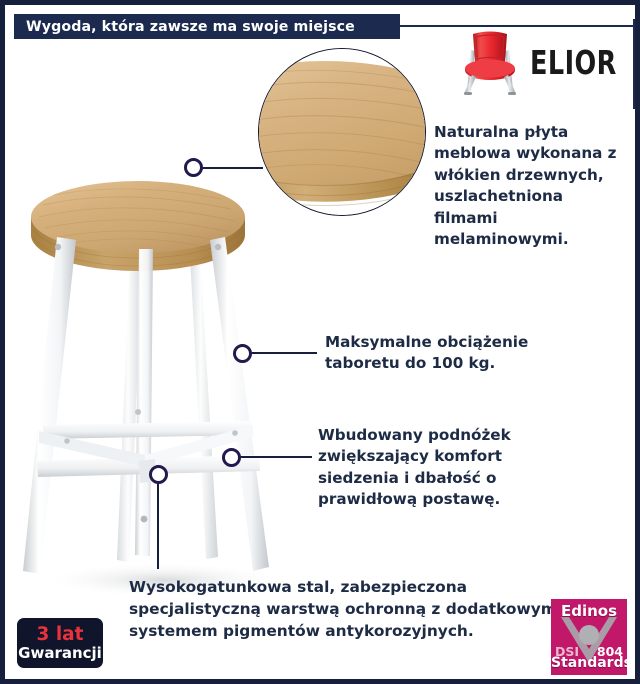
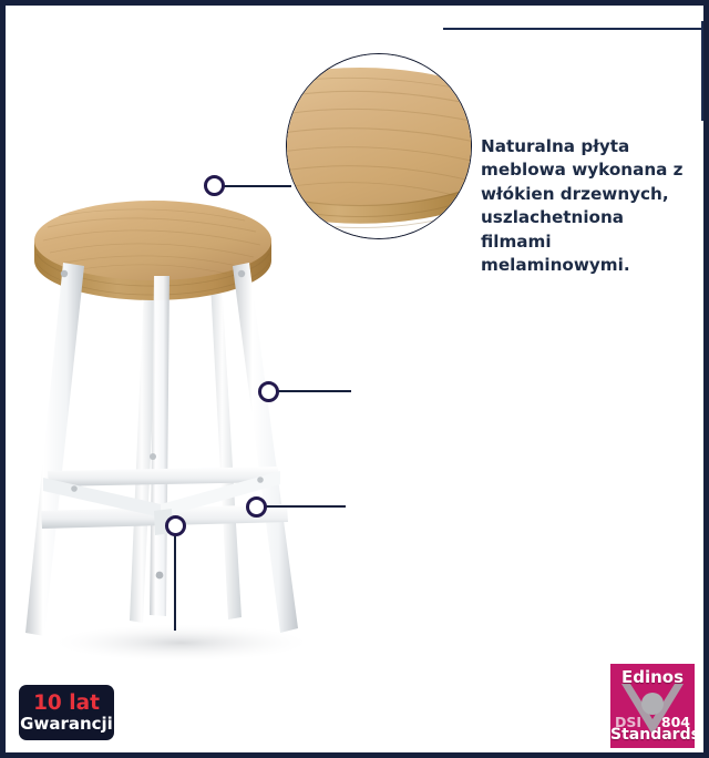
- Wygoda, która zawsze ma swoje miejsce
- ELIOR
  Naturalna płyta meblowa wykonana z włókien drzewnych, uszlachetniona filmami melaminowymi.
- Maksymalne obciążenie taboretu do 100 kg.
- Wbudowany podnóżek zwiększający komfort siedzenia i dbałość o prawidłową postawę.
- Wysokogatunkowa stal, zabezpieczona specjalistyczną warstwą ochronną z dodatkowym systemem pigmentów antykorozyjnych.
- 3 lat
+ 10 lat
  Gwarancji
  Edinos
  DSI
  804
  Standard
